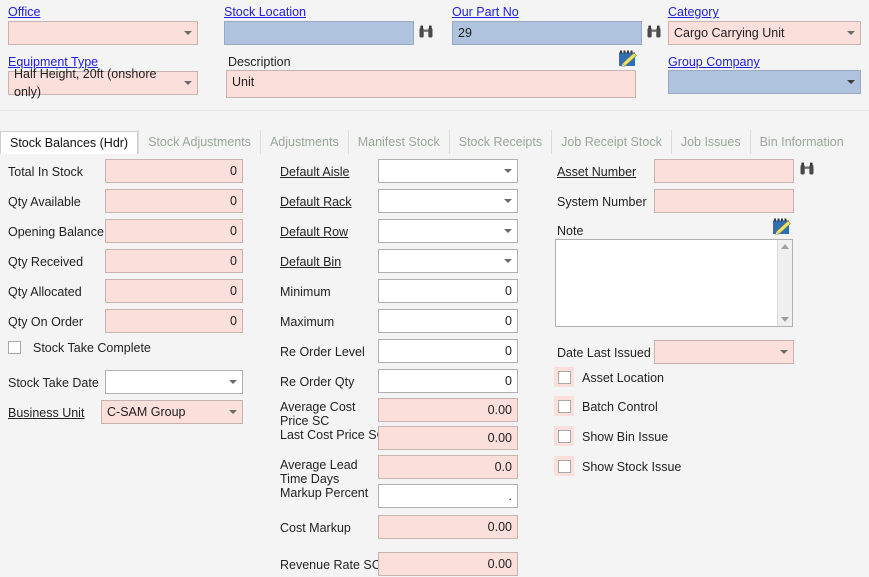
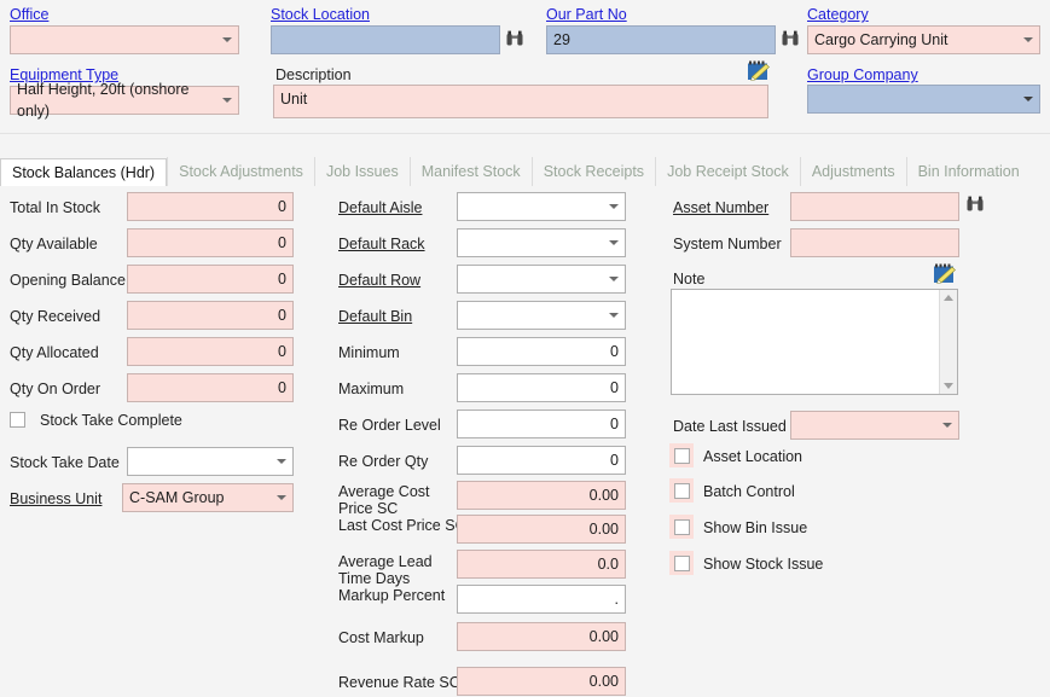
  Office
  Stock Location
  Our Part No
  29
  Category
  Cargo Carrying Unit
  Equipment Type
  Half Height, 20ft (onshore only)
  Description
  Unit
  Group Company
  Stock Balances (Hdr)
  Stock Adjustments
- Adjustments
+ Job Issues
  Manifest Stock
  Stock Receipts
  Job Receipt Stock
- Job Issues
+ Adjustments
  Bin Information
  Total In Stock
  0
  Qty Available
  0
  Opening Balance
  0
  Qty Received
  0
  Qty Allocated
  0
  Qty On Order
  0
  Stock Take Complete
  Stock Take Date
  Business Unit
  C-SAM Group
  Default Aisle
  Default Rack
  Default Row
  Default Bin
  Minimum
  0
  Maximum
  0
  Re Order Level
  0
  Re Order Qty
  0
  Average Cost
  Price SC
  0.00
  Last Cost Price S
  0.00
  Average Lead
  Time Days
  0.0
  Markup Percent
  .
  Cost Markup
  0.00
  Revenue Rate SC
  0.00
  Asset Number
  System Number
  Note
  Date Last Issued
  Asset Location
  Batch Control
  Show Bin Issue
  Show Stock Issue
